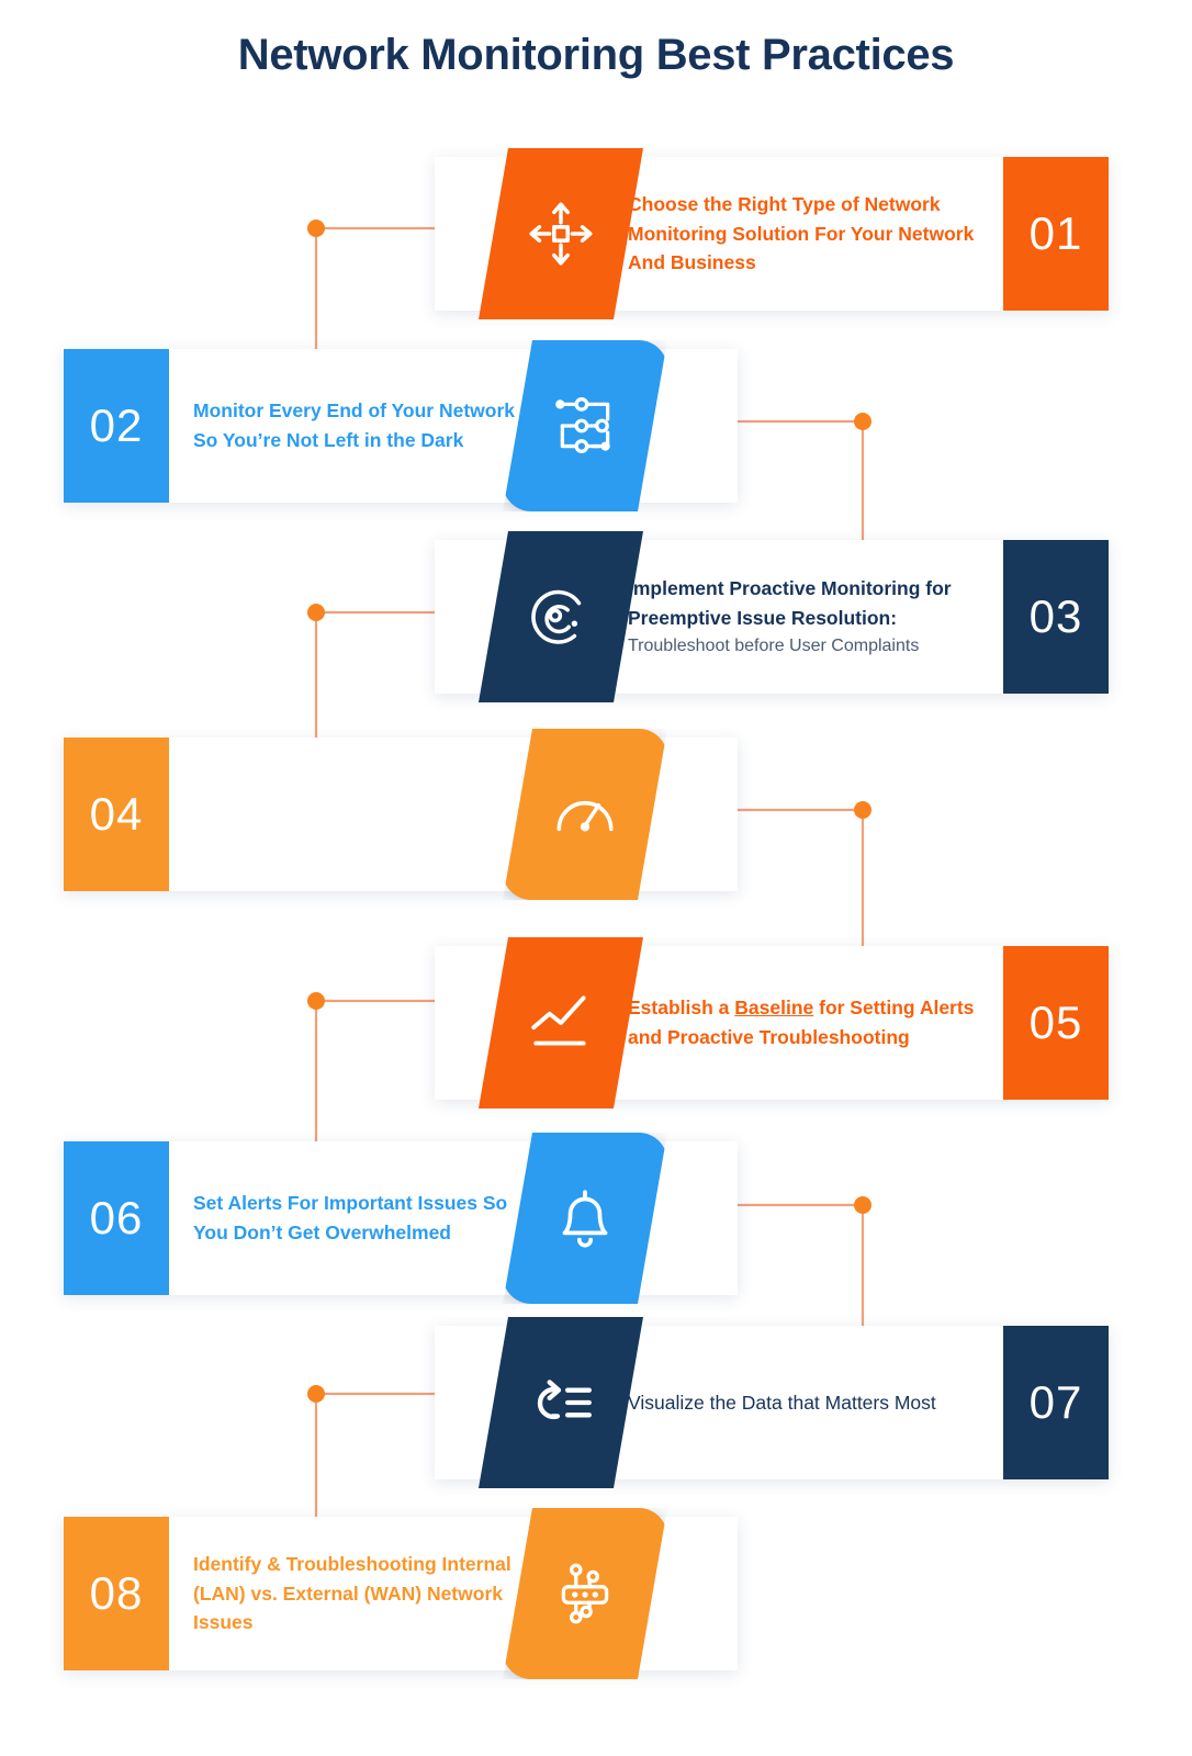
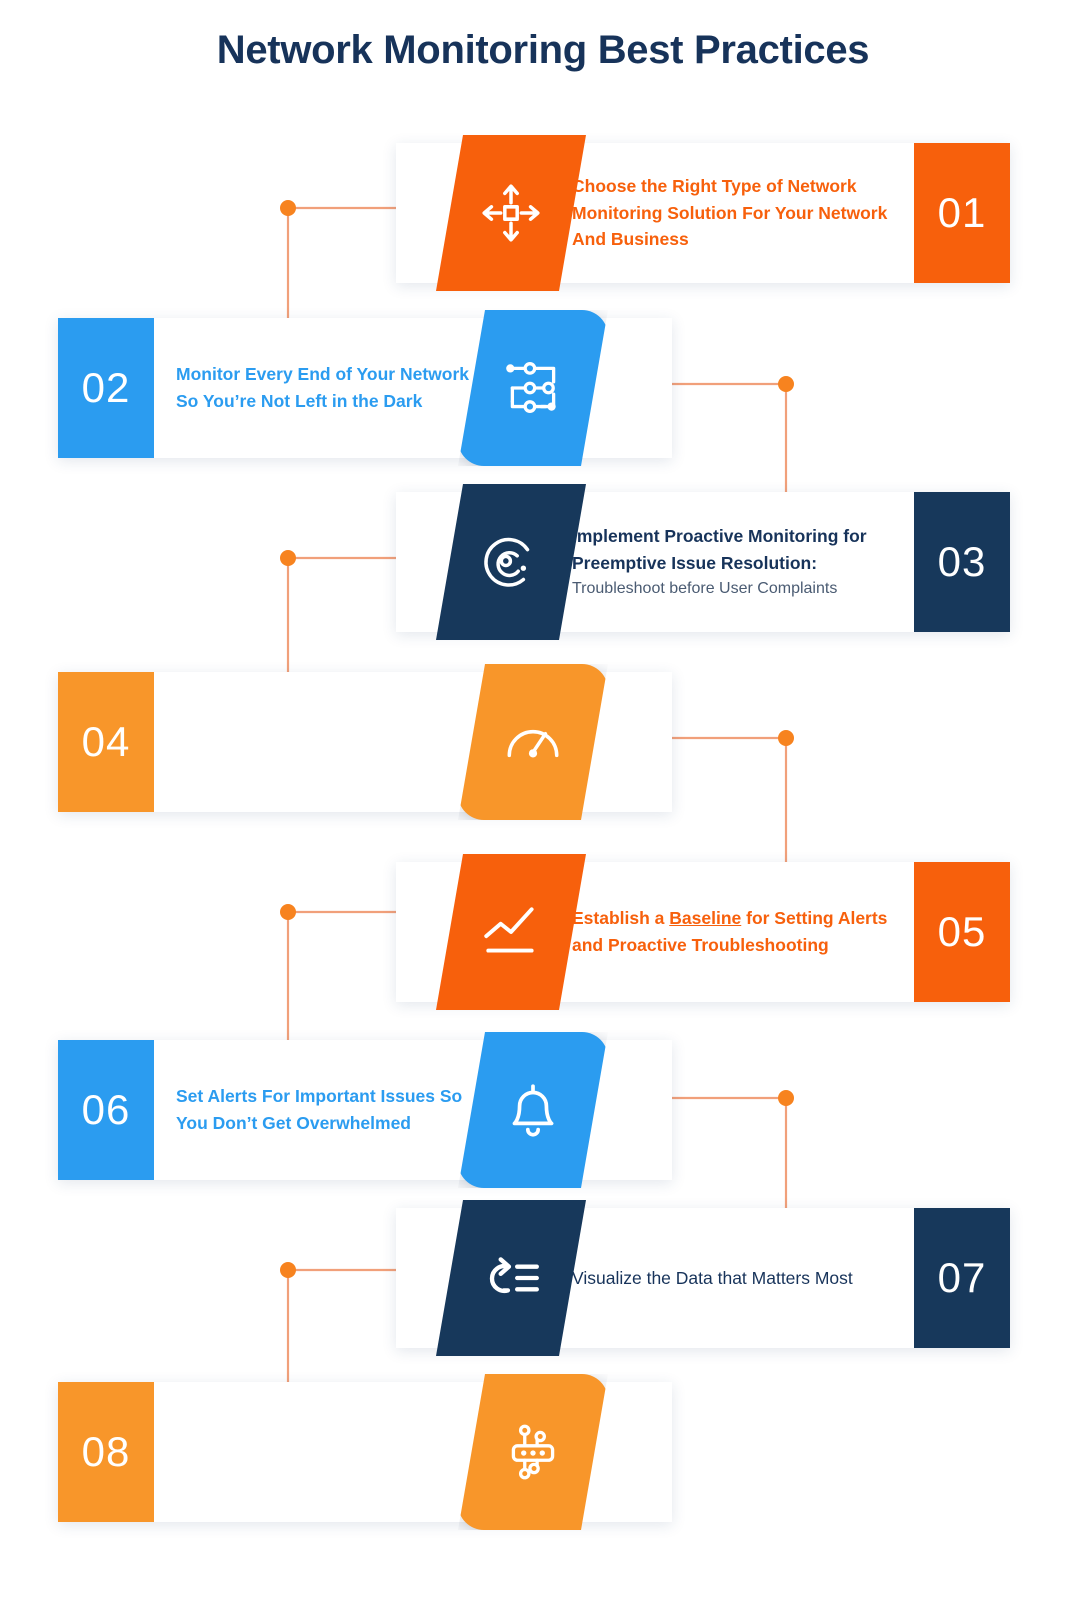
  Network Monitoring Best Practices
  01
  Choose the Right Type of Network Monitoring Solution For Your Network And Business
  02
  Monitor Every End of Your Network So You’re Not Left in the Dark
  03
  mplement Proactive Monitoring for Preemptive Issue Resolution:
  Troubleshoot before User Complaints
  04
  05
  Establish a Baseline for Setting Alerts and Proactive Troubleshooting
  06
  Set Alerts For Important Issues So You Don’t Get Overwhelmed
  07
  Visualize the Data that Matters Most
  08
- Identify & Troubleshooting Internal (LAN) vs. External (WAN) Network Issues
